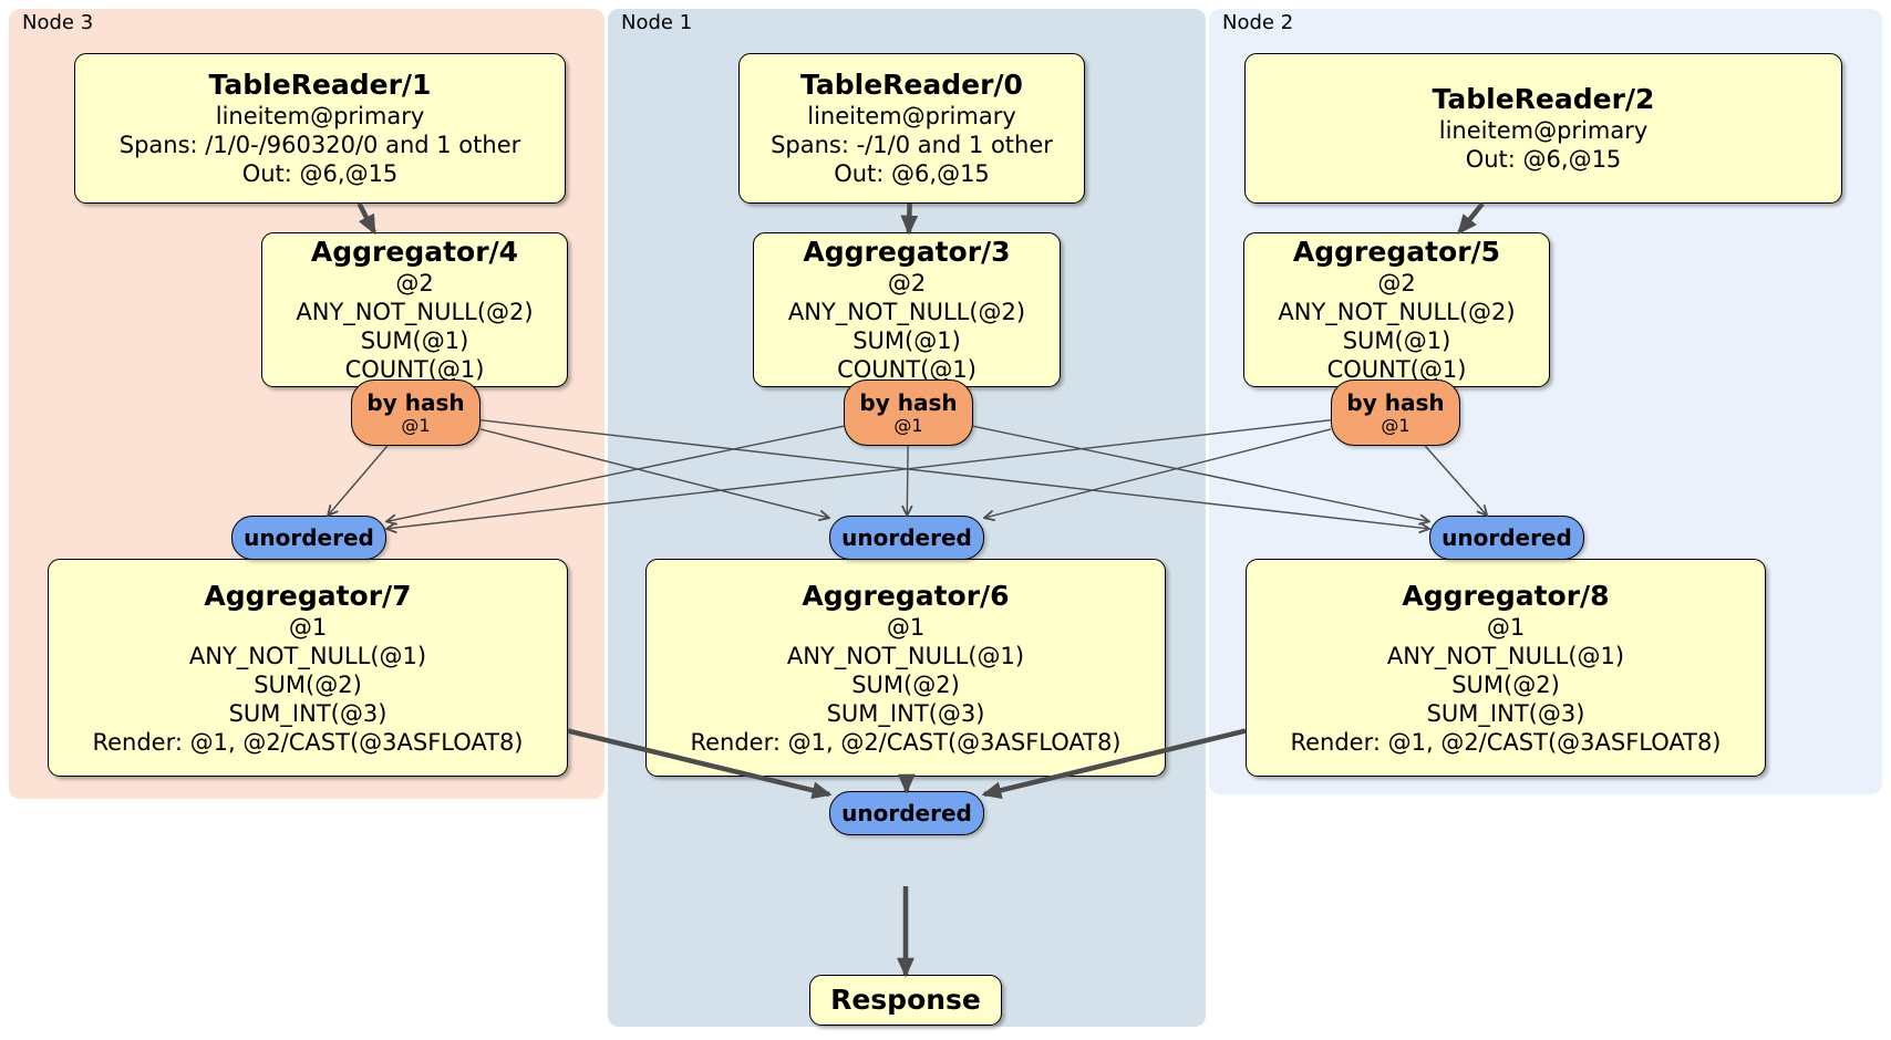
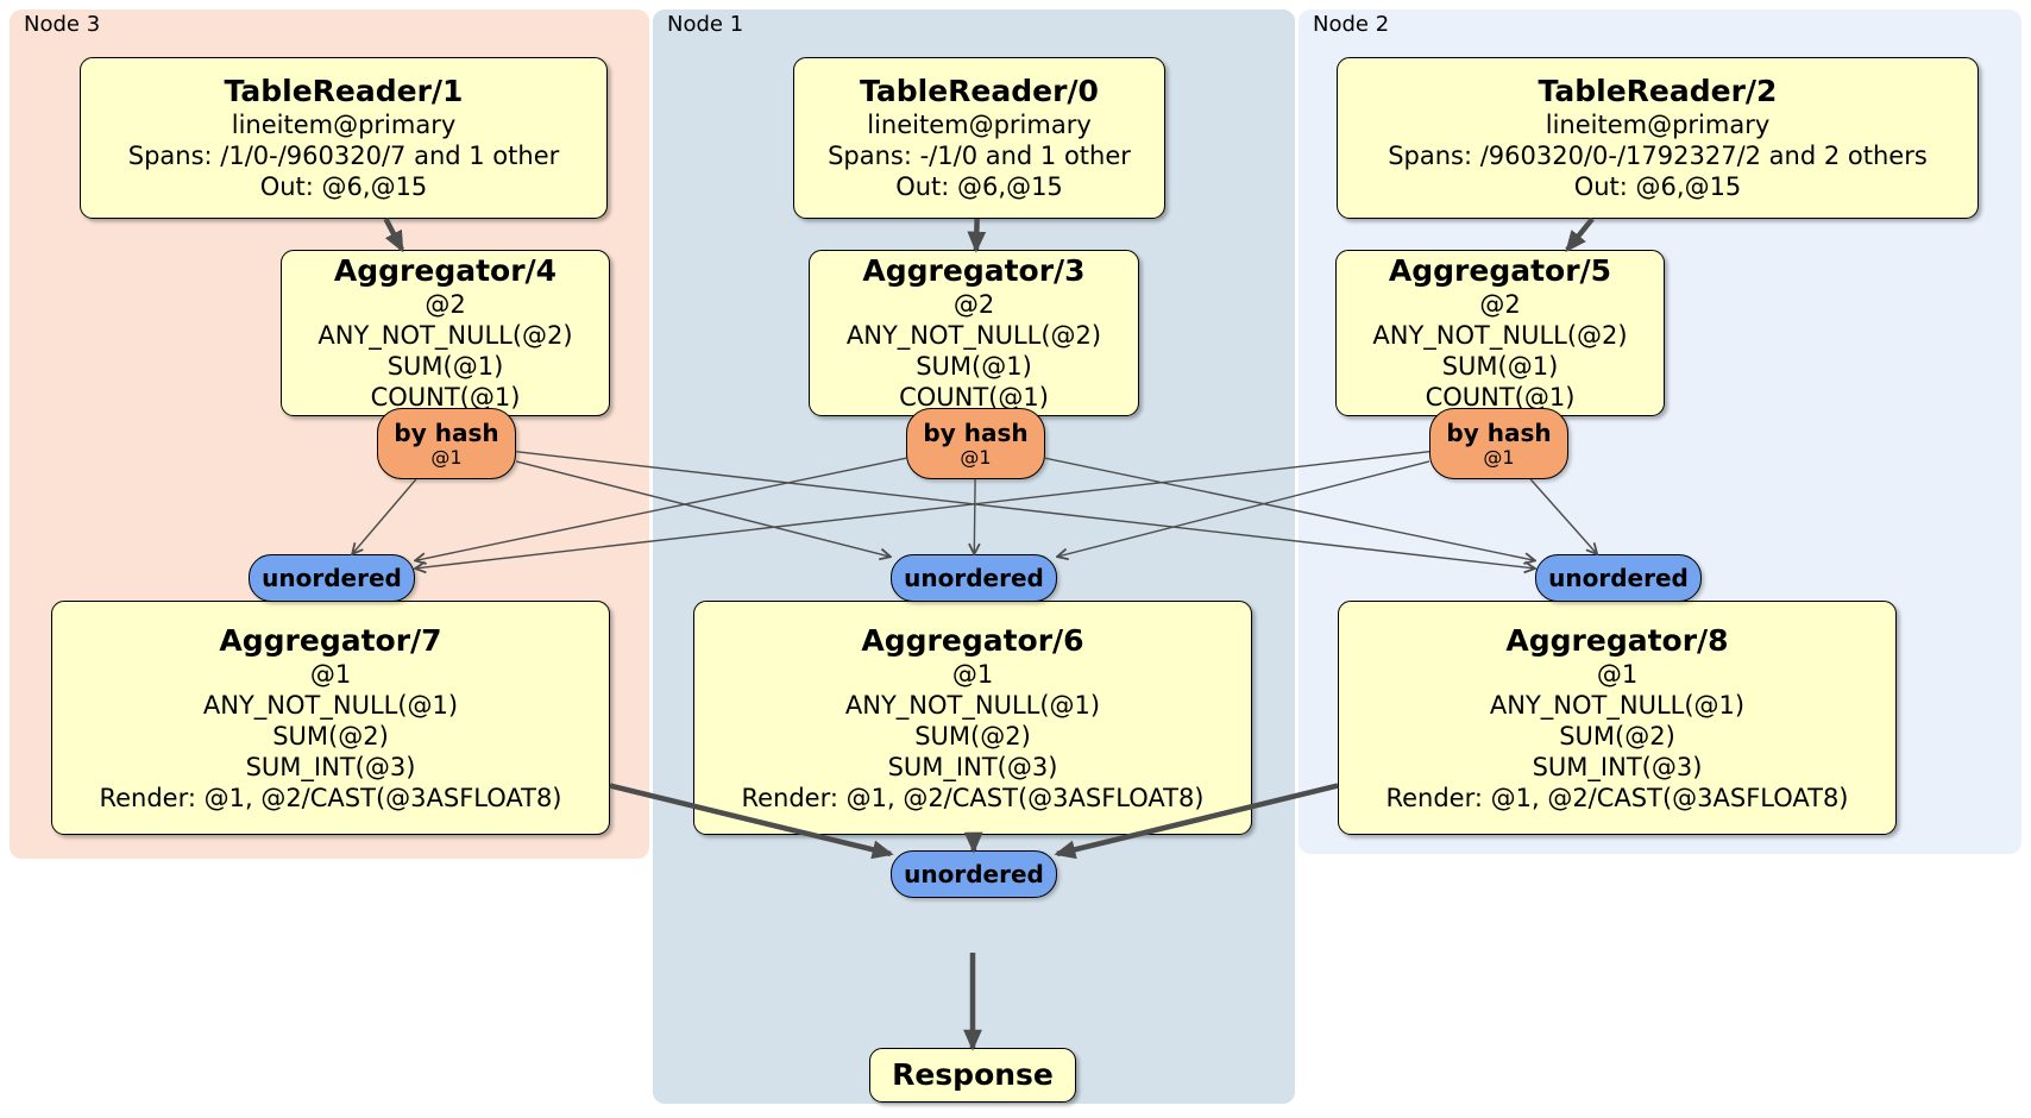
  Node 3
  Node 1
  Node 2
  TableReader/1
  lineitem@primary
- Spans: /1/0-/960320/0 and 1 other
+ Spans: /1/0-/960320/7 and 1 other
  Out: @6,@15
  TableReader/0
  lineitem@primary
  Spans: -/1/0 and 1 other
  Out: @6,@15
  TableReader/2
  lineitem@primary
+ Spans: /960320/0-/1792327/2 and 2 others
  Out: @6,@15
  Aggregator/4
  @2
  ANY_NOT_NULL(@2)
  SUM(@1)
  COUNT(@1)
  Aggregator/3
  @2
  ANY_NOT_NULL(@2)
  SUM(@1)
  COUNT(@1)
  Aggregator/5
  @2
  ANY_NOT_NULL(@2)
  SUM(@1)
  COUNT(@1)
  by hash
  @1
  by hash
  @1
  by hash
  @1
  unordered
  unordered
  unordered
  Aggregator/7
  @1
  ANY_NOT_NULL(@1)
  SUM(@2)
  SUM_INT(@3)
  Render: @1, @2/CAST(@3ASFLOAT8)
  Aggregator/6
  @1
  ANY_NOT_NULL(@1)
  SUM(@2)
  SUM_INT(@3)
  Render: @1, @2/CAST(@3ASFLOAT8)
  Aggregator/8
  @1
  ANY_NOT_NULL(@1)
  SUM(@2)
  SUM_INT(@3)
  Render: @1, @2/CAST(@3ASFLOAT8)
  unordered
  Response
